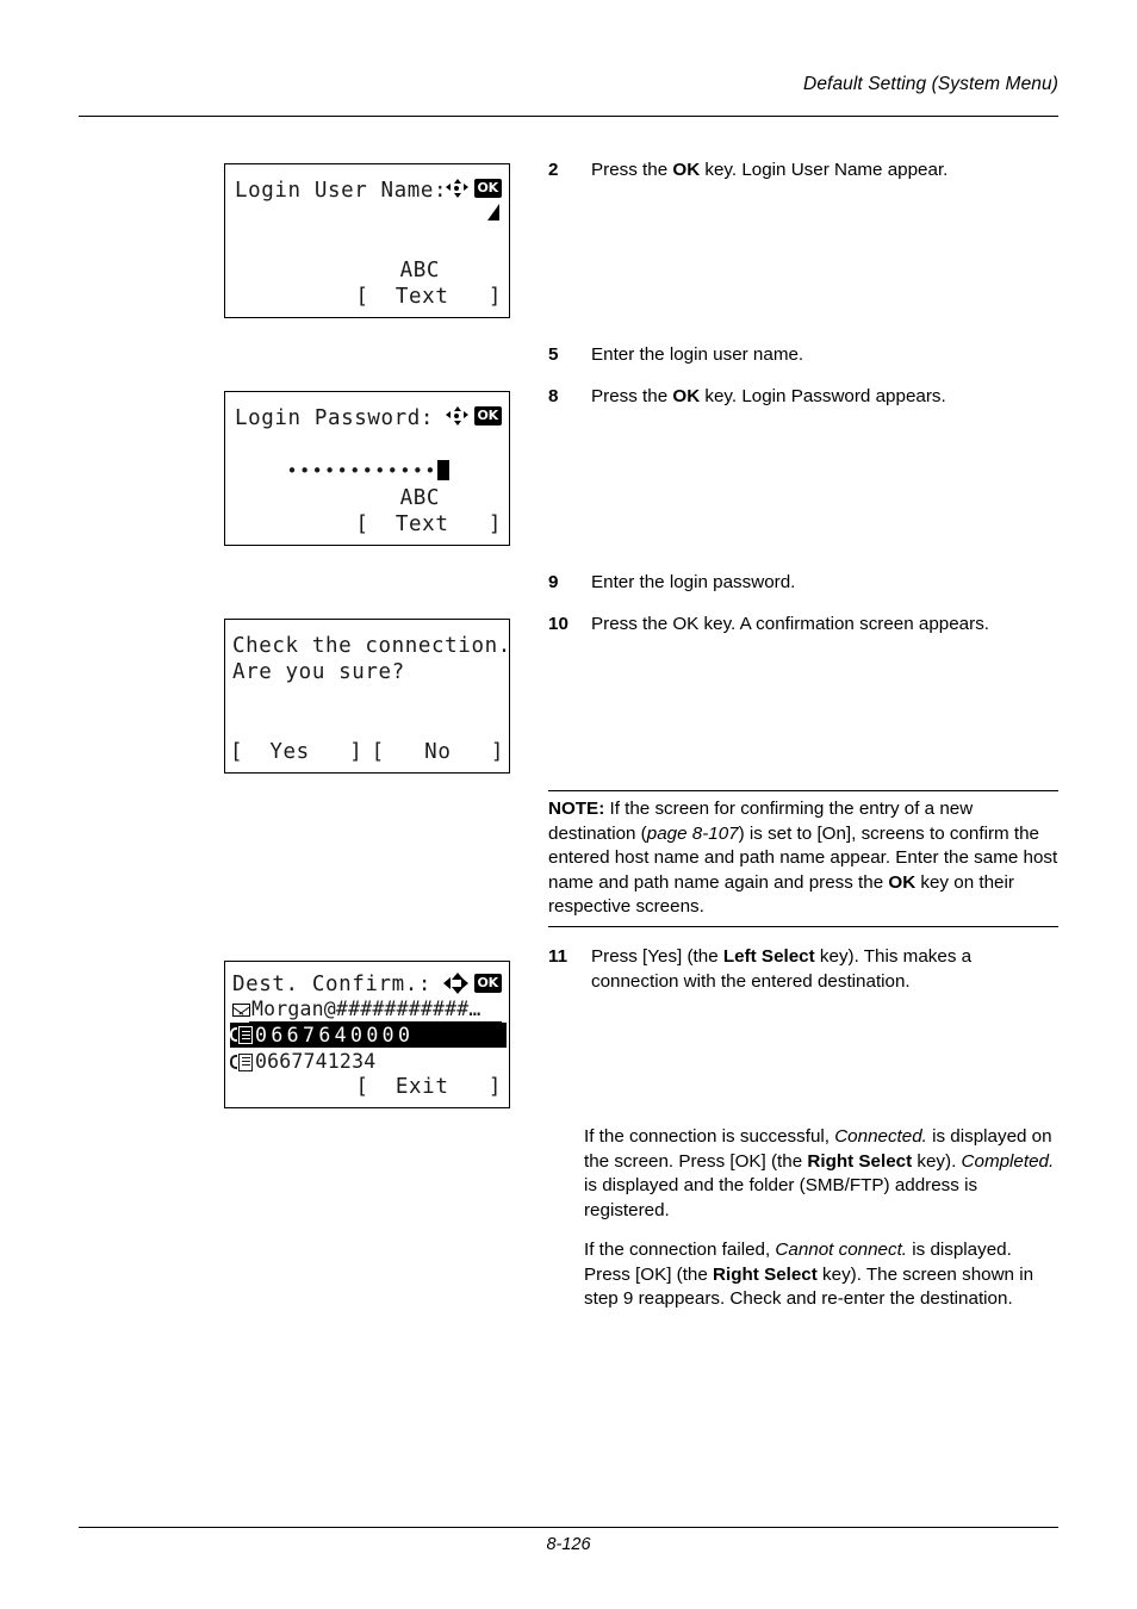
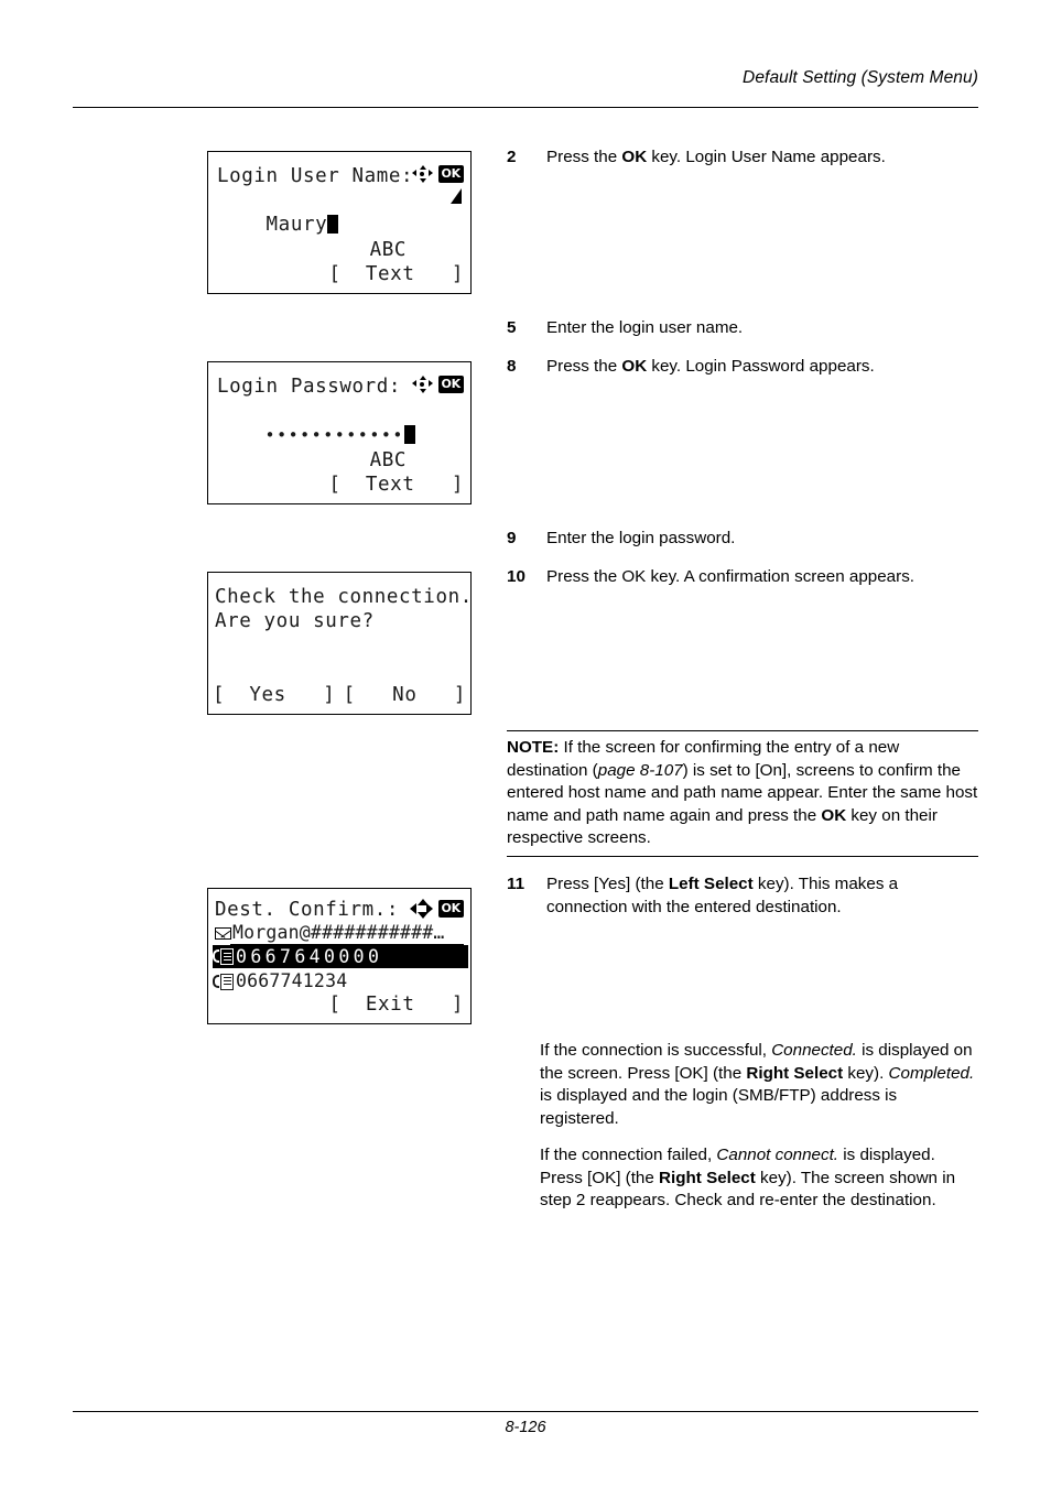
  Default Setting (System Menu)
  Login User Name:
  OK
+ Maury
  ABC
  [ Text ]
  Login Password:
  OK
  ••••••••••••
  ABC
  [ Text ]
  Check the connection.
  Are you sure?
  [ Yes ]
  [ No ]
  Dest. Confirm.:
  OK
  Morgan@###########…
  0667640000
  0667741234
  [ Exit ]
  2
- Press the OK key. Login User Name appear.
+ Press the OK key. Login User Name appears.
  5
  Enter the login user name.
  8
  Press the OK key. Login Password appears.
  9
  Enter the login password.
  10
  Press the OK key. A confirmation screen appears.
  NOTE: If the screen for confirming the entry of a new destination (page 8-107) is set to [On], screens to confirm the entered host name and path name appear. Enter the same host name and path name again and press the OK key on their respective screens.
  11
  Press [Yes] (the Left Select key). This makes a connection with the entered destination.
- If the connection is successful, Connected. is displayed on the screen. Press [OK] (the Right Select key). Completed. is displayed and the folder (SMB/FTP) address is registered.
+ If the connection is successful, Connected. is displayed on the screen. Press [OK] (the Right Select key). Completed. is displayed and the login (SMB/FTP) address is registered.
- If the connection failed, Cannot connect. is displayed. Press [OK] (the Right Select key). The screen shown in step 9 reappears. Check and re-enter the destination.
+ If the connection failed, Cannot connect. is displayed. Press [OK] (the Right Select key). The screen shown in step 2 reappears. Check and re-enter the destination.
  8-126
